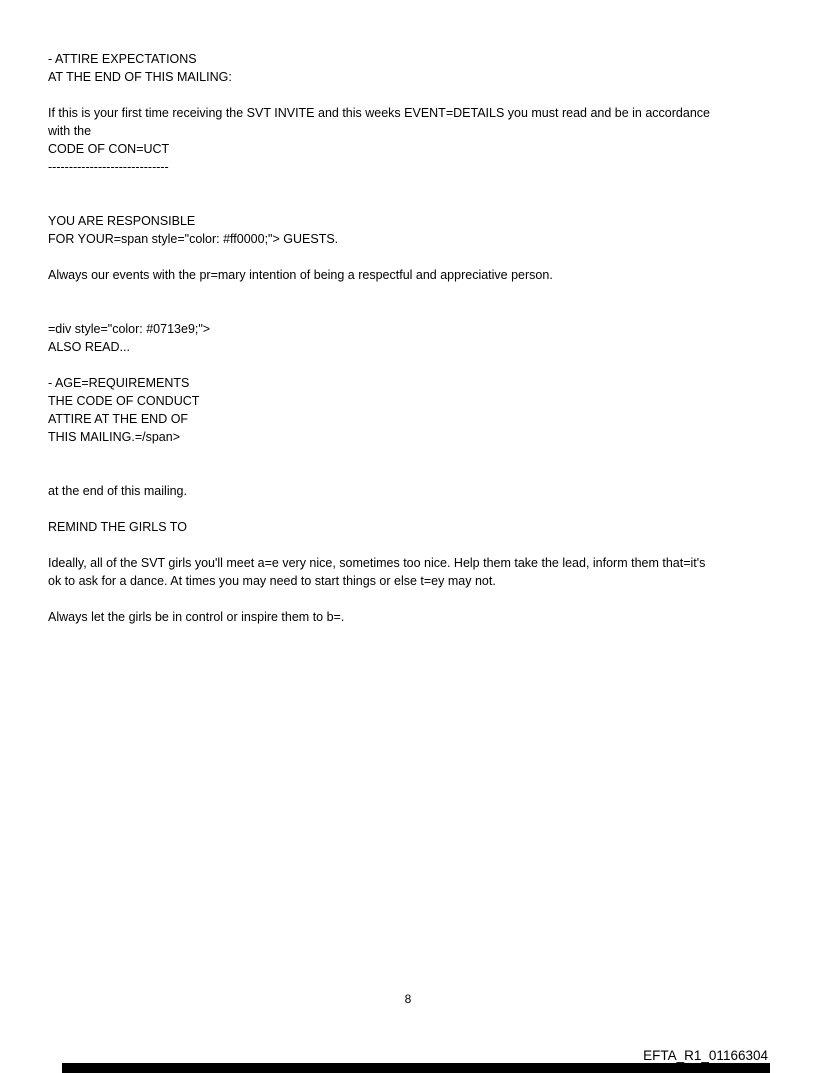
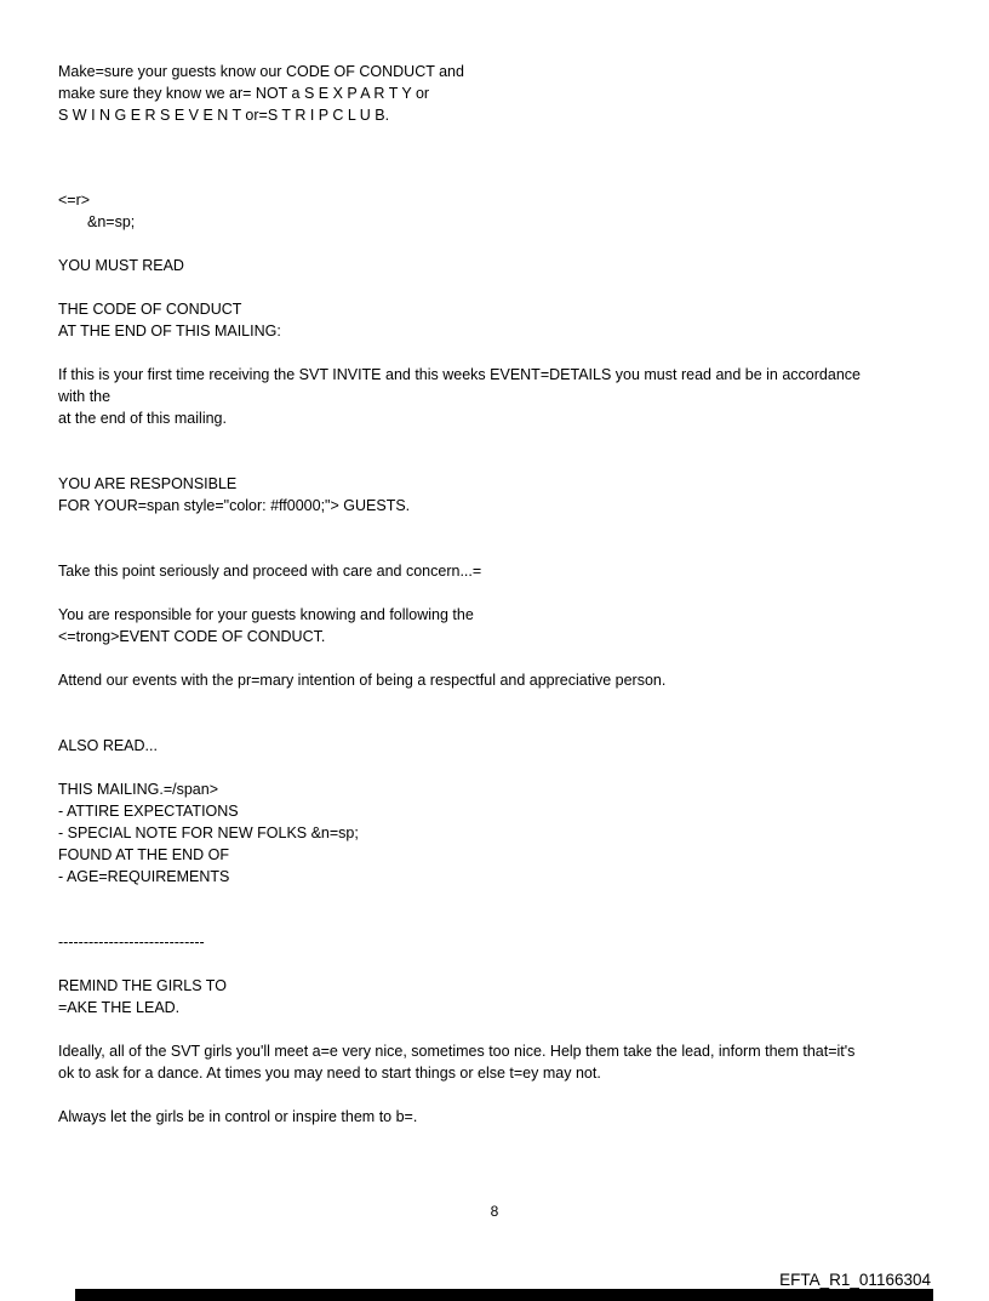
+ Make=sure your guests know our CODE OF CONDUCT and
+ make sure they know we ar= NOT a S E X P A R T Y or
+ S W I N G E R S E V E N T or=S T R I P C L U B.
+ <=r>
+ &n=sp;
+ YOU MUST READ
- - ATTIRE EXPECTATIONS
+ THE CODE OF CONDUCT
  AT THE END OF THIS MAILING:
  If this is your first time receiving the SVT INVITE and this weeks EVENT=DETAILS you must read and be in accordance
  with the
- CODE OF CON=UCT
- -----------------------------
+ at the end of this mailing.
  YOU ARE RESPONSIBLE
  FOR YOUR=span style="color: #ff0000;"> GUESTS.
+ Take this point seriously and proceed with care and concern...=
+ You are responsible for your guests knowing and following the
+ <=trong>EVENT CODE OF CONDUCT.
- Always our events with the pr=mary intention of being a respectful and appreciative person.
+ Attend our events with the pr=mary intention of being a respectful and appreciative person.
- =div style="color: #0713e9;">
  ALSO READ...
- - AGE=REQUIREMENTS
+ THIS MAILING.=/span>
- THE CODE OF CONDUCT
+ - ATTIRE EXPECTATIONS
+ - SPECIAL NOTE FOR NEW FOLKS &n=sp;
- ATTIRE AT THE END OF
+ FOUND AT THE END OF
- THIS MAILING.=/span>
+ - AGE=REQUIREMENTS
- at the end of this mailing.
+ -----------------------------
  REMIND THE GIRLS TO
+ =AKE THE LEAD.
  Ideally, all of the SVT girls you'll meet a=e very nice, sometimes too nice. Help them take the lead, inform them that=it's
  ok to ask for a dance. At times you may need to start things or else t=ey may not.
  Always let the girls be in control or inspire them to b=.
  8
  EFTA_R1_01166304
